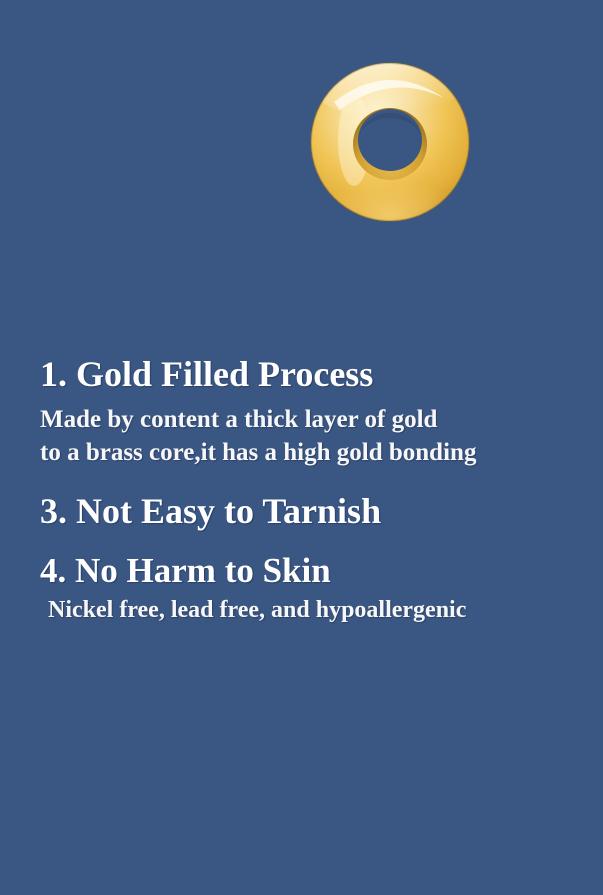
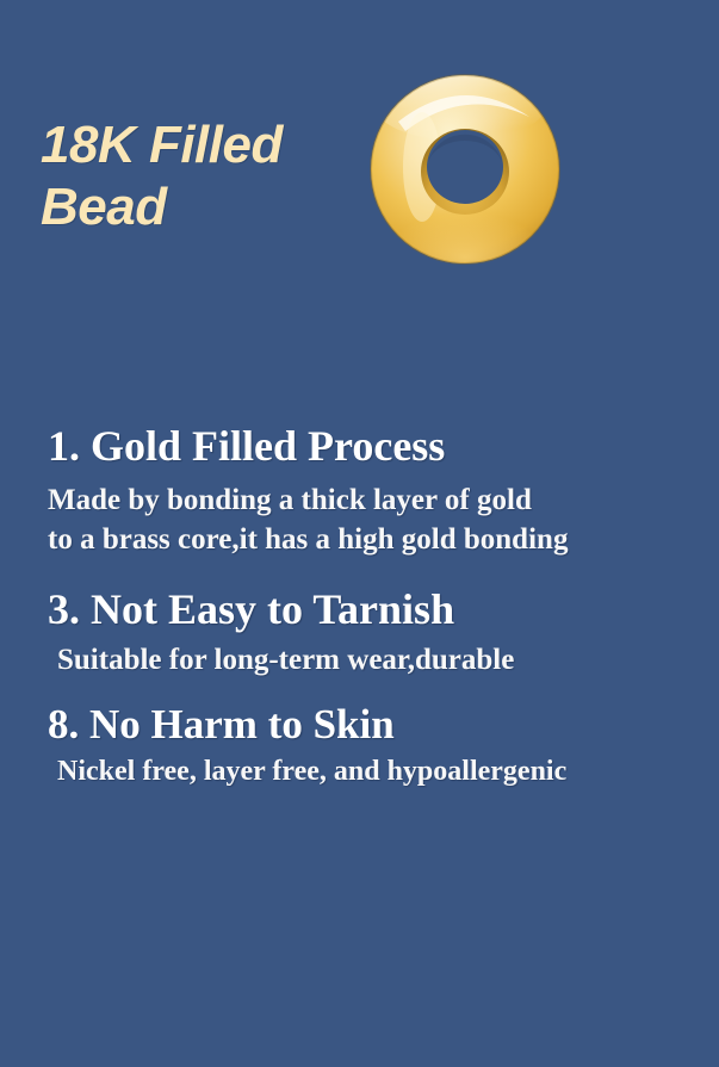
+ 18K Filled
+ Bead
  1. Gold Filled Process
- Made by content a thick layer of gold
+ Made by bonding a thick layer of gold
  to a brass core,it has a high gold bonding
  3. Not Easy to Tarnish
+ Suitable for long-term wear,durable
- 4. No Harm to Skin
+ 8. No Harm to Skin
- Nickel free, lead free, and hypoallergenic
+ Nickel free, layer free, and hypoallergenic
